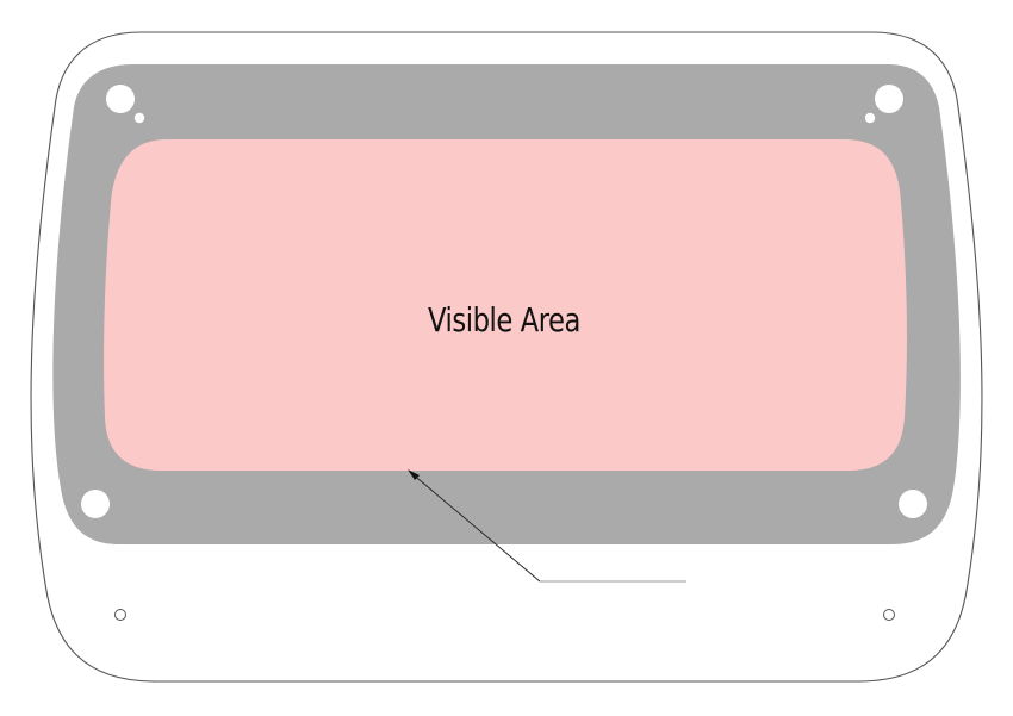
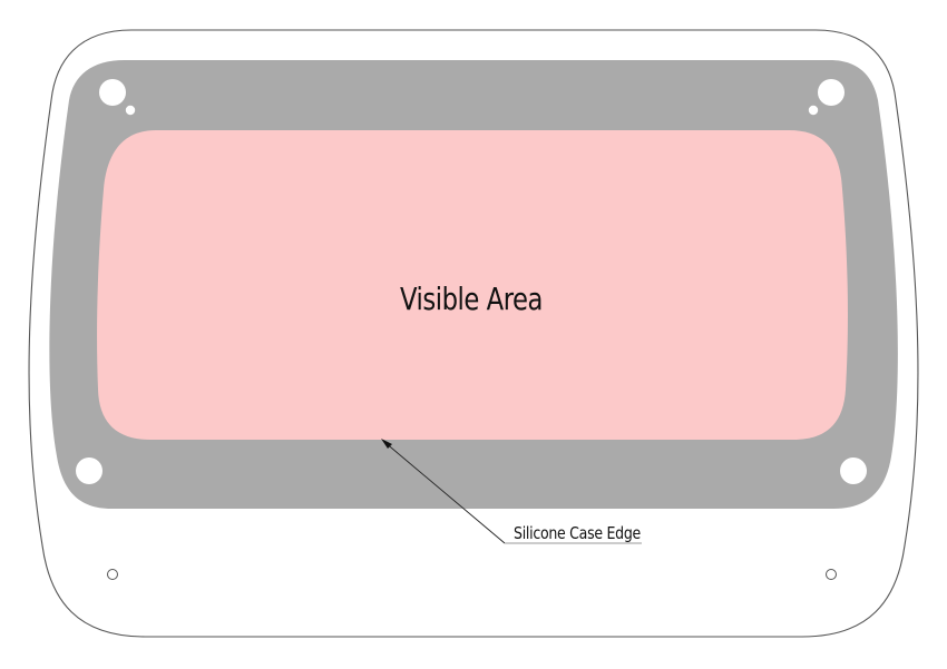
  Visible Area
+ Silicone Case Edge
